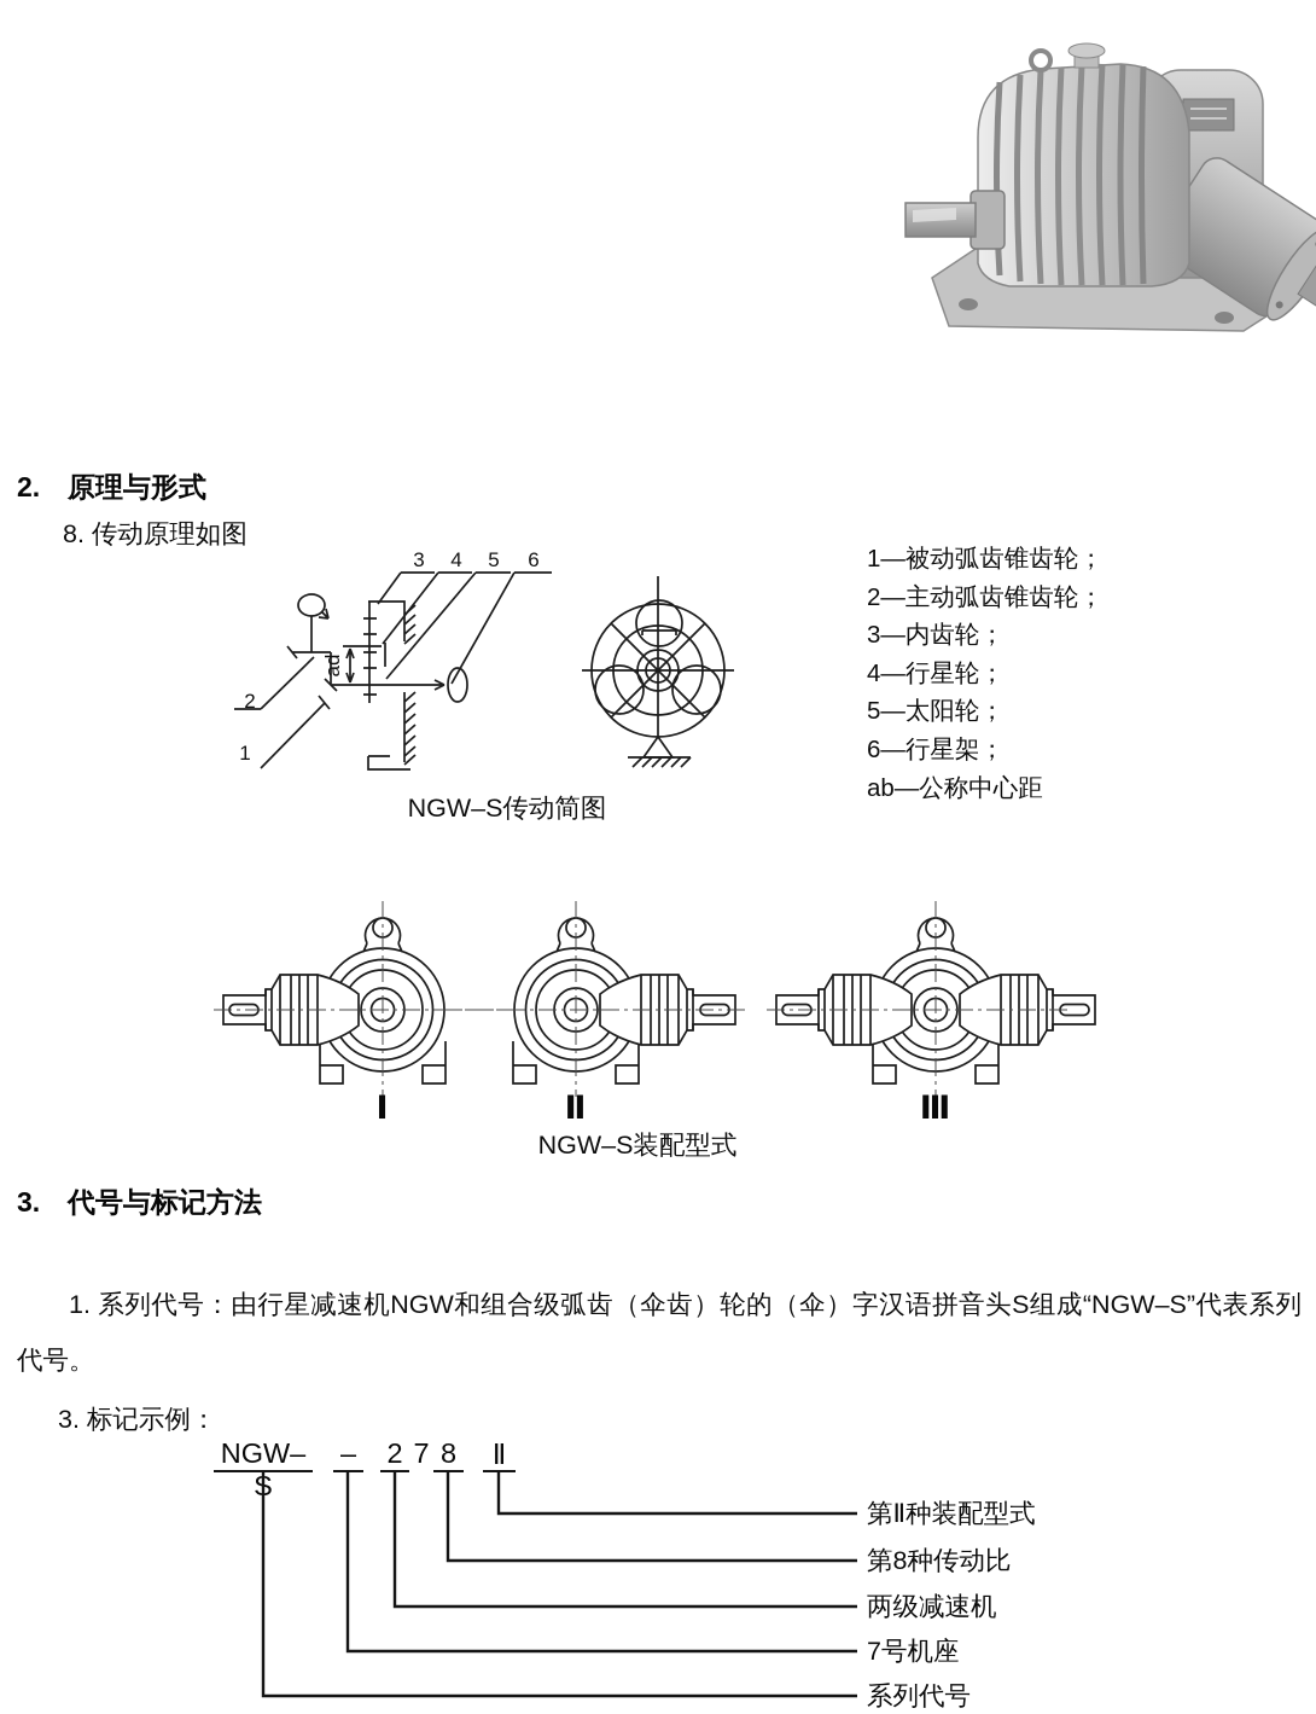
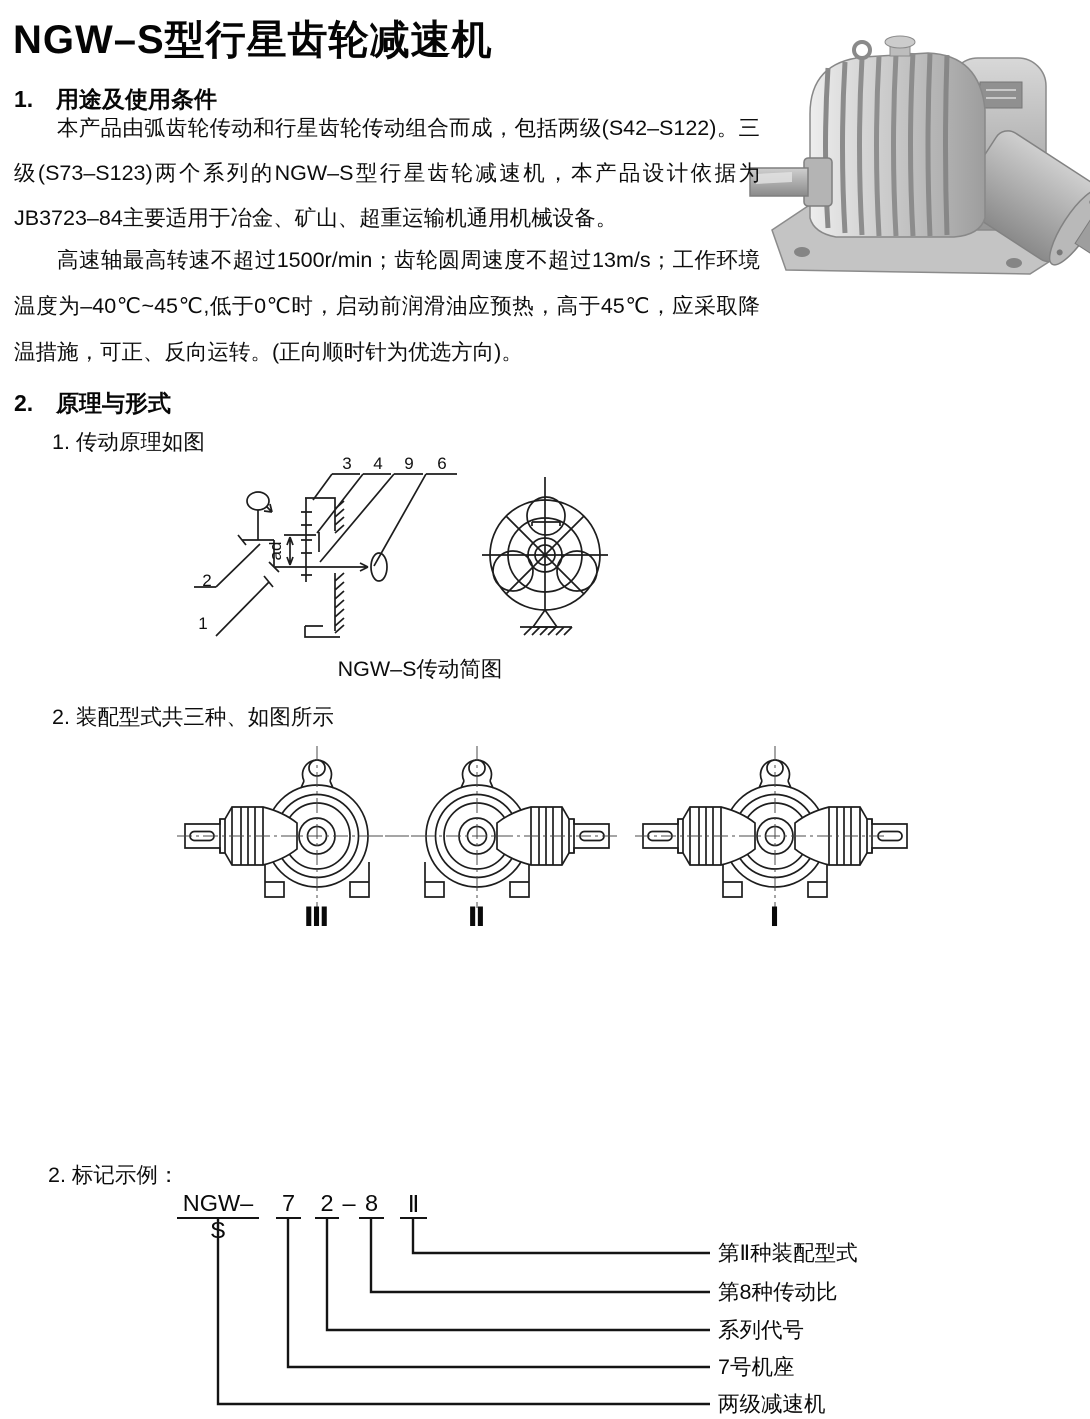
+ NGW–S型行星齿轮减速机
+ 1.
+ 用途及使用条件
+ 本产品由弧齿轮传动和行星齿轮传动组合而成，包括两级(S42–S122)。三级(S73–S123)两个系列的NGW–S型行星齿轮减速机，本产品设计依据为JB3723–84主要适用于冶金、矿山、超重运输机通用机械设备。
+ 高速轴最高转速不超过1500r/min；齿轮圆周速度不超过13m/s；工作环境温度为–40℃~45℃,低于0℃时，启动前润滑油应预热，高于45℃，应采取降温措施，可正、反向运转。(正向顺时针为优选方向)。
  2.
  原理与形式
- 8. 传动原理如图
+ 1. 传动原理如图
  3
  4
- 5
+ 9
  6
  2
  1
- 1—被动弧齿锥齿轮；
- 2—主动弧齿锥齿轮；
- 3—内齿轮；
- 4—行星轮；
- 5—太阳轮；
- 6—行星架；
- ab—公称中心距
  NGW–S传动简图
+ 2. 装配型式共三种、如图所示
- Ⅰ
+ Ⅲ
  Ⅱ
- Ⅲ
+ Ⅰ
- NGW–S装配型式
- 3.
- 代号与标记方法
- 1. 系列代号：由行星减速机NGW和组合级弧齿（伞齿）轮的（伞）字汉语拼音头S组成“NGW–S”代表系列代号。
- 3. 标记示例：
+ 2. 标记示例：
  NGW–
- –
+ 7
  2
- 7
+ –
  8
  Ⅱ
  第Ⅱ种装配型式
  第8种传动比
- 两级减速机
+ 系列代号
  7号机座
- 系列代号
+ 两级减速机
